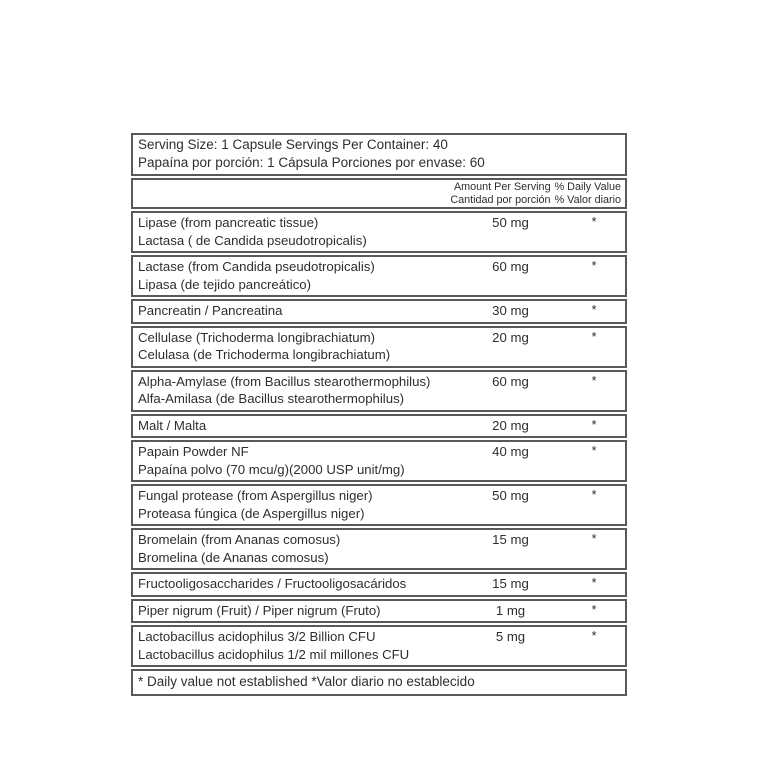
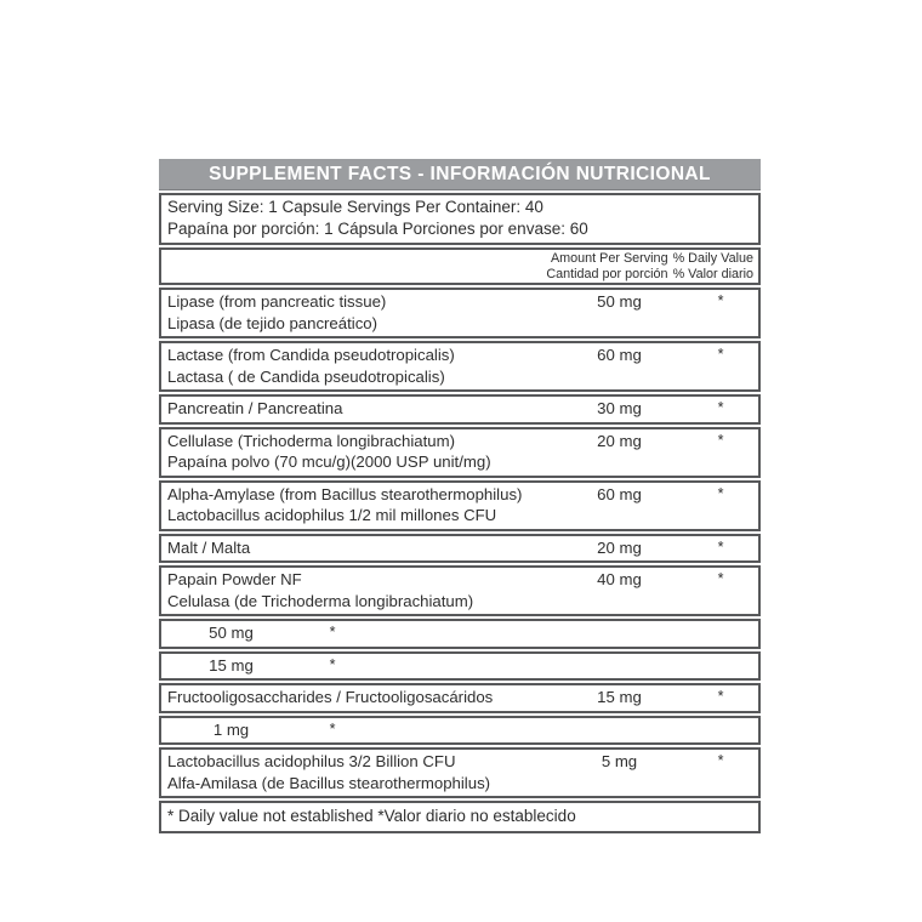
+ SUPPLEMENT FACTS - INFORMACIÓN NUTRICIONAL
  Serving Size: 1 Capsule Servings Per Container: 40
  Papaína por porción: 1 Cápsula Porciones por envase: 60
  Amount Per Serving % Daily Value
  Cantidad por porción % Valor diario
  Lipase (from pancreatic tissue)
- Lactasa ( de Candida pseudotropicalis)
+ Lipasa (de tejido pancreático)
  50 mg
  *
  Lactase (from Candida pseudotropicalis)
- Lipasa (de tejido pancreático)
+ Lactasa ( de Candida pseudotropicalis)
  60 mg
  *
  Pancreatin / Pancreatina
  30 mg
  *
  Cellulase (Trichoderma longibrachiatum)
- Celulasa (de Trichoderma longibrachiatum)
+ Papaína polvo (70 mcu/g)(2000 USP unit/mg)
  20 mg
  *
  Alpha-Amylase (from Bacillus stearothermophilus)
- Alfa-Amilasa (de Bacillus stearothermophilus)
+ Lactobacillus acidophilus 1/2 mil millones CFU
  60 mg
  *
  Malt / Malta
  20 mg
  *
  Papain Powder NF
- Papaína polvo (70 mcu/g)(2000 USP unit/mg)
+ Celulasa (de Trichoderma longibrachiatum)
  40 mg
  *
- Fungal protease (from Aspergillus niger)
- Proteasa fúngica (de Aspergillus niger)
  50 mg
  *
- Bromelain (from Ananas comosus)
- Bromelina (de Ananas comosus)
  15 mg
  *
  Fructooligosaccharides / Fructooligosacáridos
  15 mg
  *
- Piper nigrum (Fruit) / Piper nigrum (Fruto)
  1 mg
  *
  Lactobacillus acidophilus 3/2 Billion CFU
- Lactobacillus acidophilus 1/2 mil millones CFU
+ Alfa-Amilasa (de Bacillus stearothermophilus)
  5 mg
  *
  * Daily value not established *Valor diario no establecido
